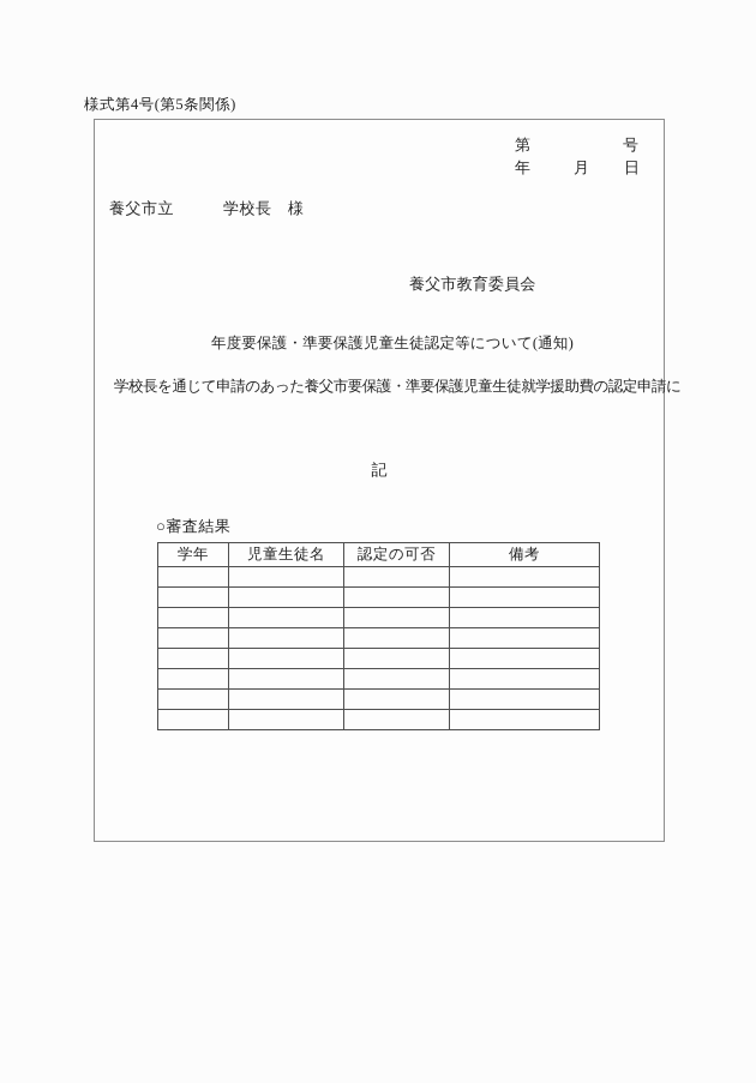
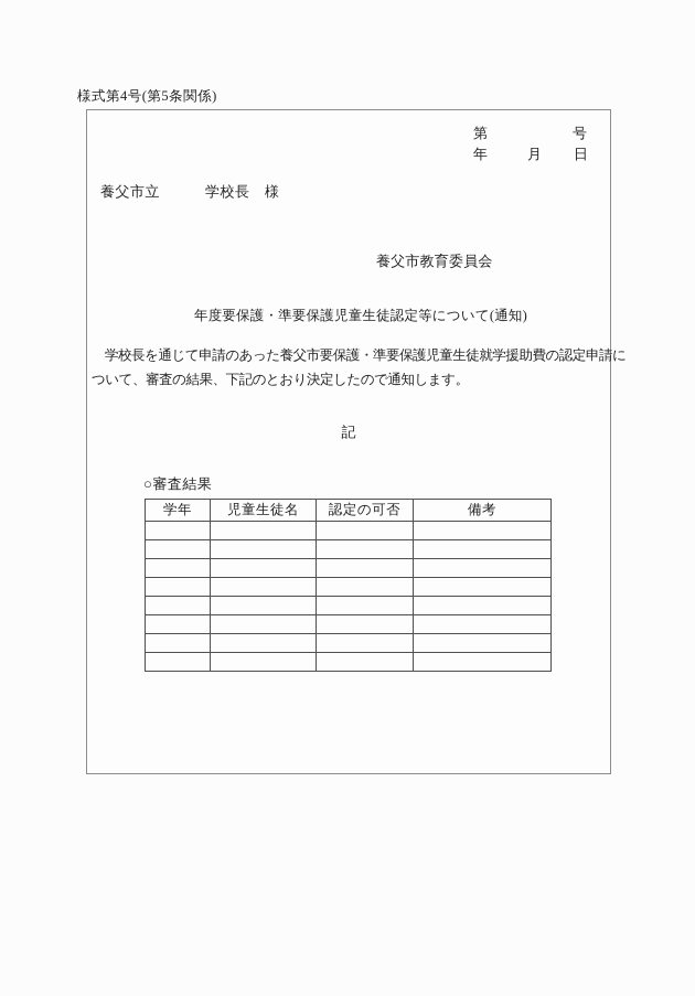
  様式第4号(第5条関係)
  第
  号
  年
  月
  日
  養父市立
  学校長 様
  養父市教育委員会
  年度要保護・準要保護児童生徒認定等について(通知)
  学校長を通じて申請のあった養父市要保護・準要保護児童生徒就学援助費の認定申請に
+ ついて、審査の結果、下記のとおり決定したので通知します。
  記
  ○審査結果
  学年	児童生徒名	認定の可否	備考
